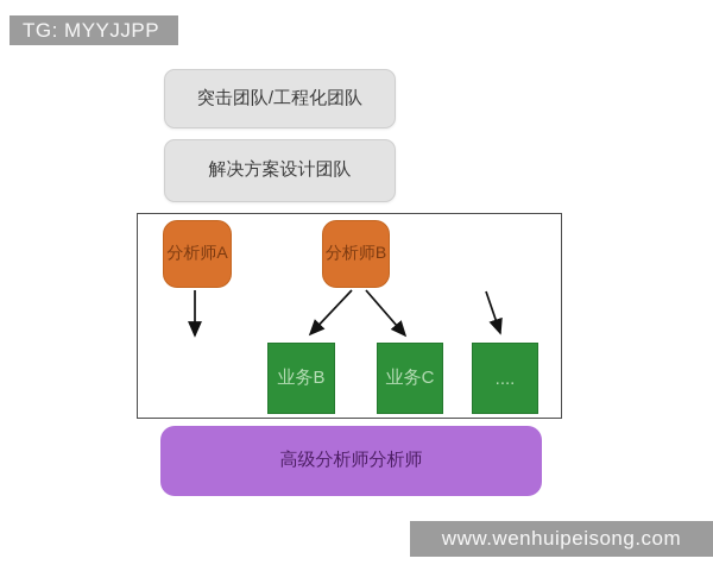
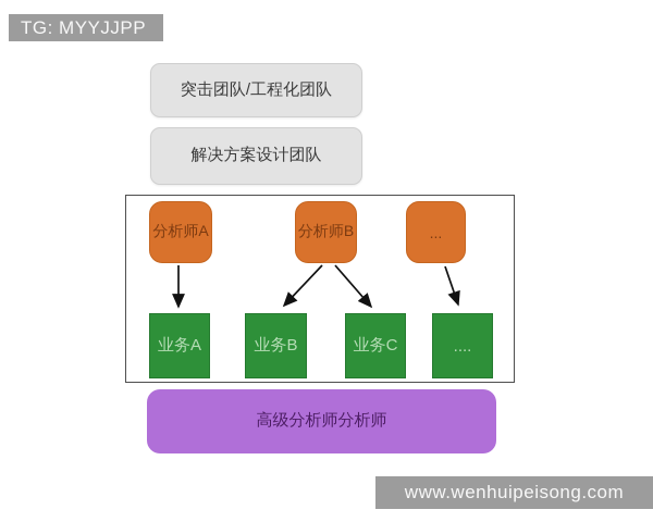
  TG: MYYJJPP
  突击团队/工程化团队
  解决方案设计团队
  分析师A
  分析师B
+ ...
+ 业务A
  业务B
  业务C
  ....
  高级分析师分析师
  www.wenhuipeisong.com
